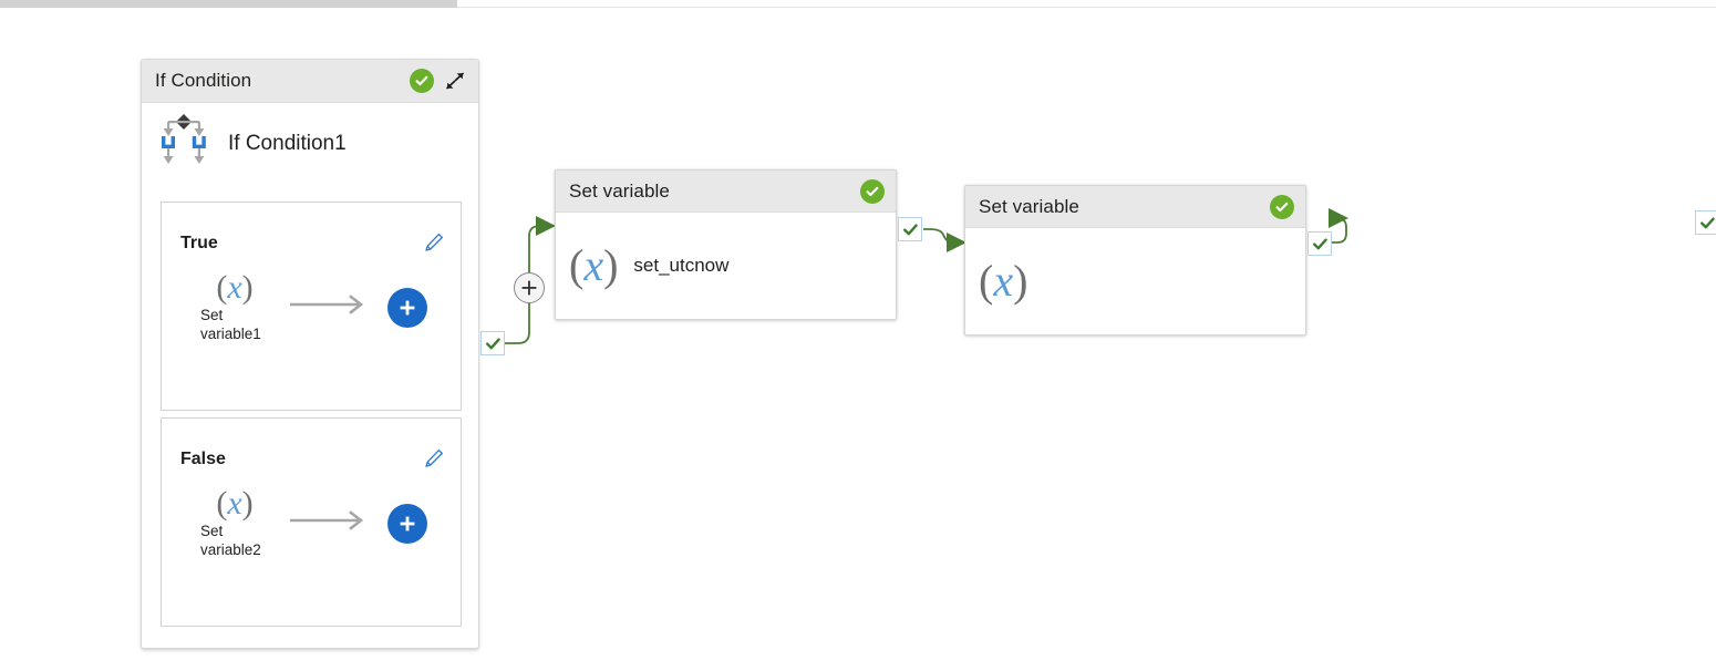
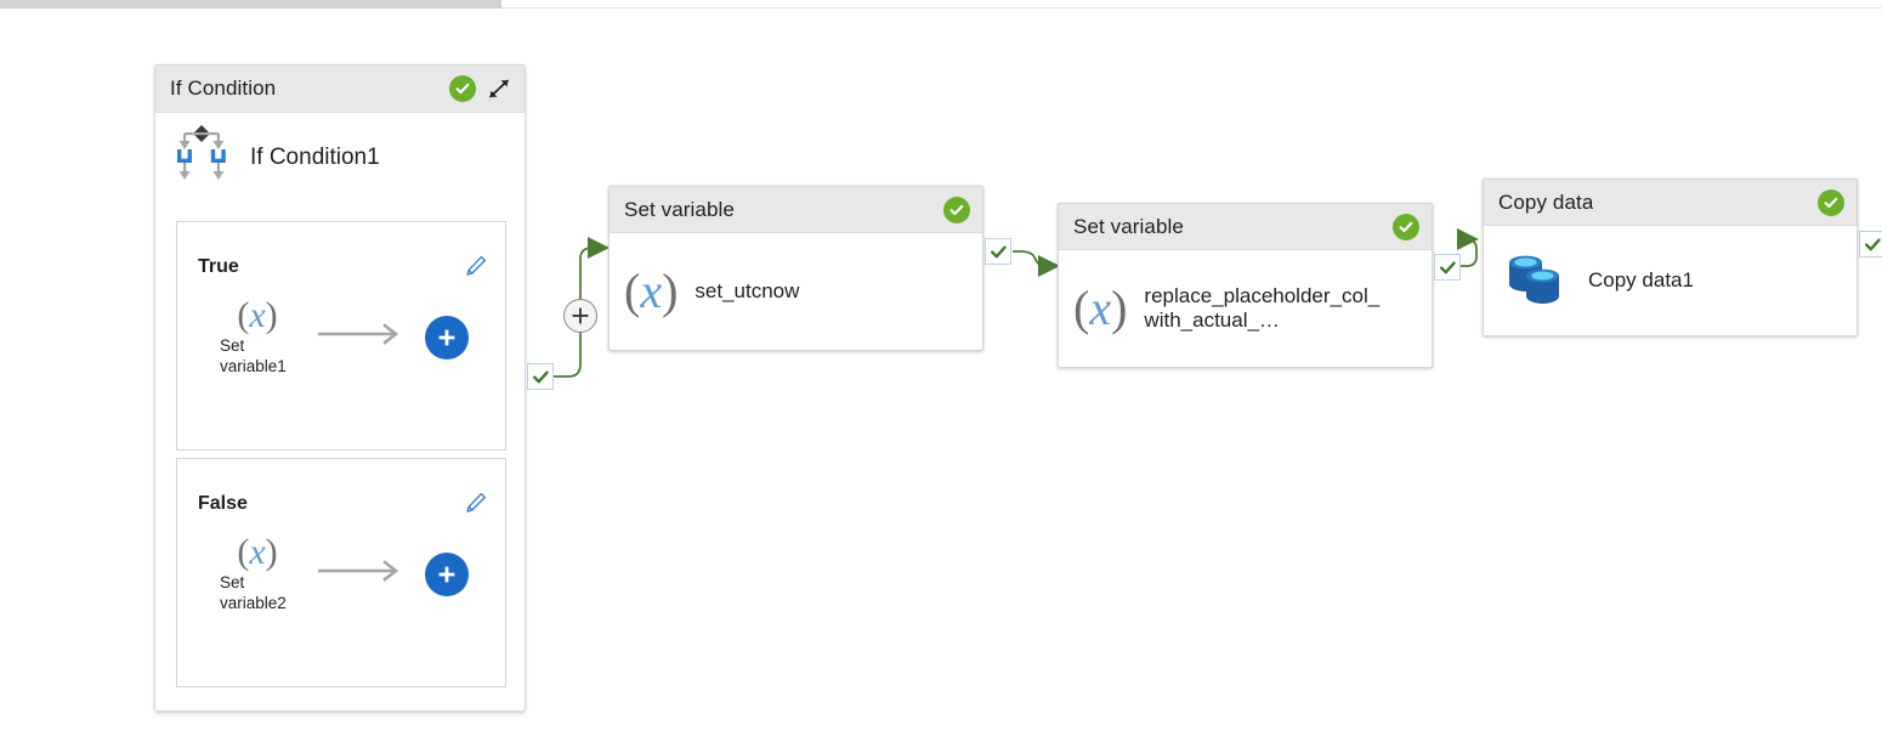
  If Condition
  If Condition1
  True
  (x)
  Set variable1
  False
  (x)
  Set variable2
  Set variable
  (x)
  set_utcnow
  Set variable
  (x)
+ replace_placeholder_col_with_actual_…
+ Copy data
+ Copy data1
